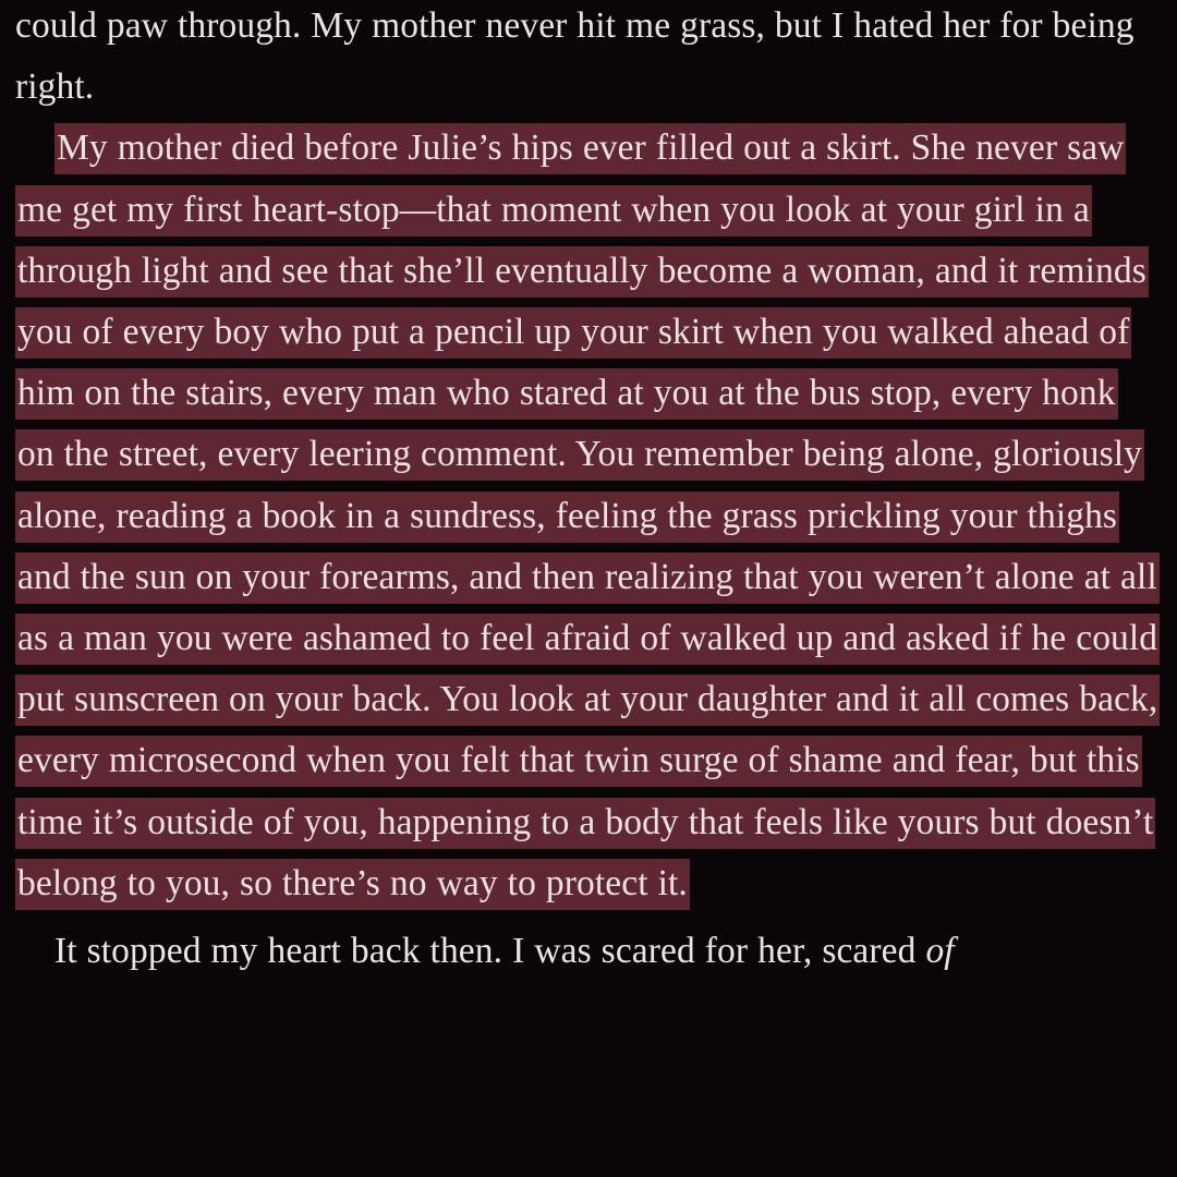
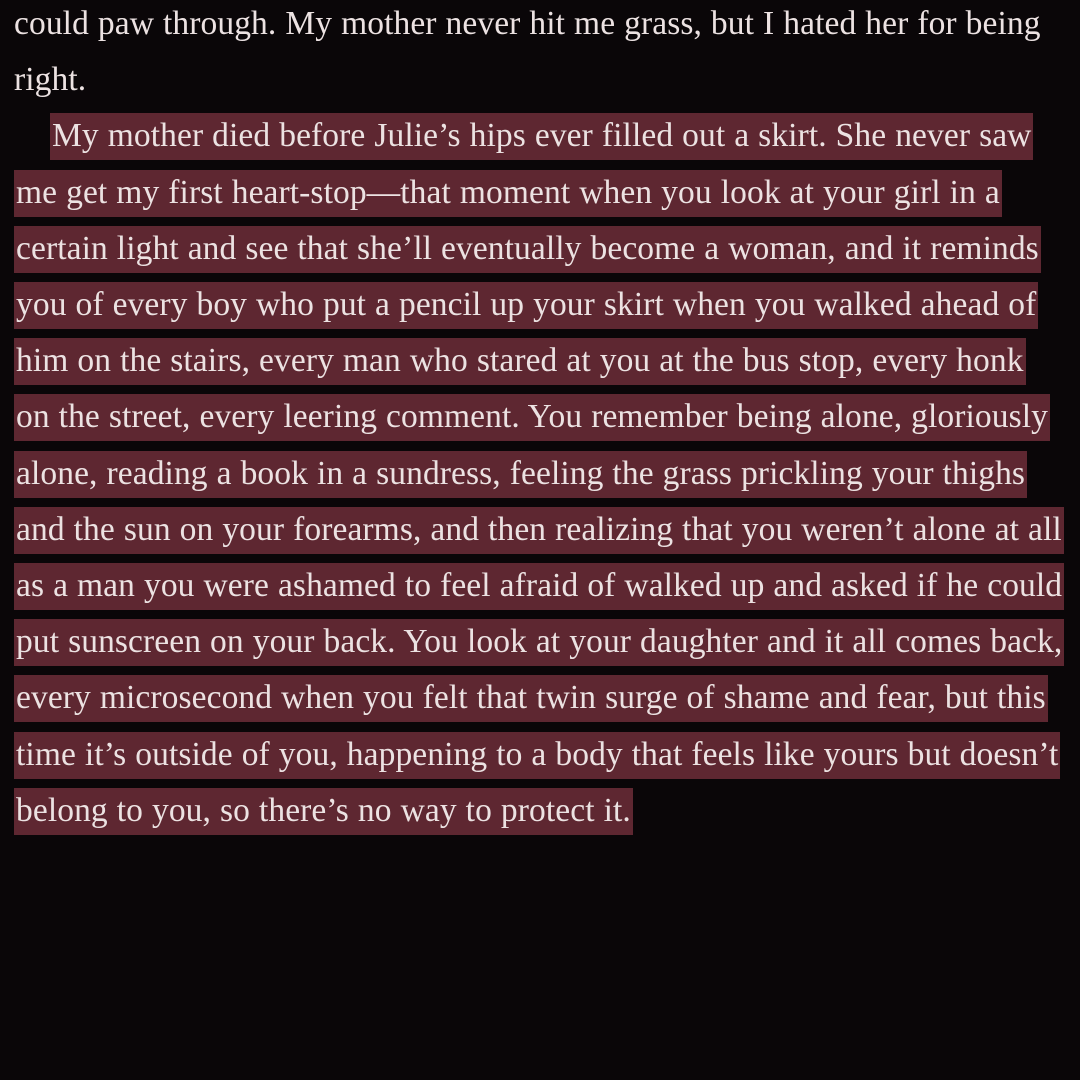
  could paw through. My mother never hit me grass, but I hated her for being right.
- My mother died before Julie’s hips ever filled out a skirt. She never saw me get my first heart-stop—that moment when you look at your girl in a through light and see that she’ll eventually become a woman, and it reminds you of every boy who put a pencil up your skirt when you walked ahead of him on the stairs, every man who stared at you at the bus stop, every honk on the street, every leering comment. You remember being alone, gloriously alone, reading a book in a sundress, feeling the grass prickling your thighs and the sun on your forearms, and then realizing that you weren’t alone at all as a man you were ashamed to feel afraid of walked up and asked if he could put sunscreen on your back. You look at your daughter and it all comes back, every microsecond when you felt that twin surge of shame and fear, but this time it’s outside of you, happening to a body that feels like yours but doesn’t belong to you, so there’s no way to protect it.
+ My mother died before Julie’s hips ever filled out a skirt. She never saw me get my first heart-stop—that moment when you look at your girl in a certain light and see that she’ll eventually become a woman, and it reminds you of every boy who put a pencil up your skirt when you walked ahead of him on the stairs, every man who stared at you at the bus stop, every honk on the street, every leering comment. You remember being alone, gloriously alone, reading a book in a sundress, feeling the grass prickling your thighs and the sun on your forearms, and then realizing that you weren’t alone at all as a man you were ashamed to feel afraid of walked up and asked if he could put sunscreen on your back. You look at your daughter and it all comes back, every microsecond when you felt that twin surge of shame and fear, but this time it’s outside of you, happening to a body that feels like yours but doesn’t belong to you, so there’s no way to protect it.
- It stopped my heart back then. I was scared for her, scared of
